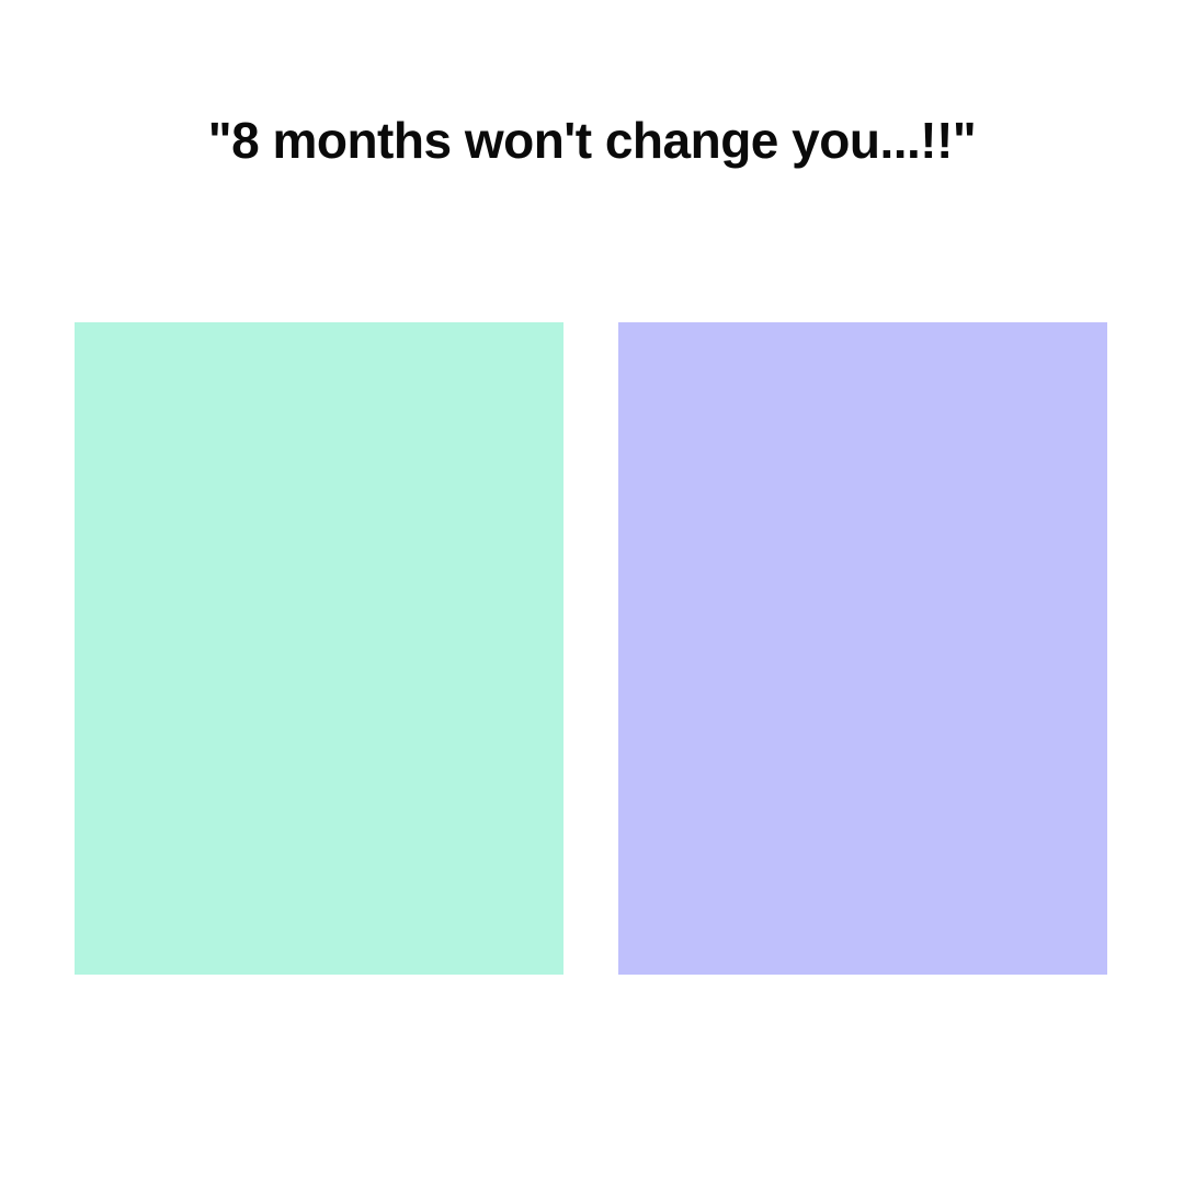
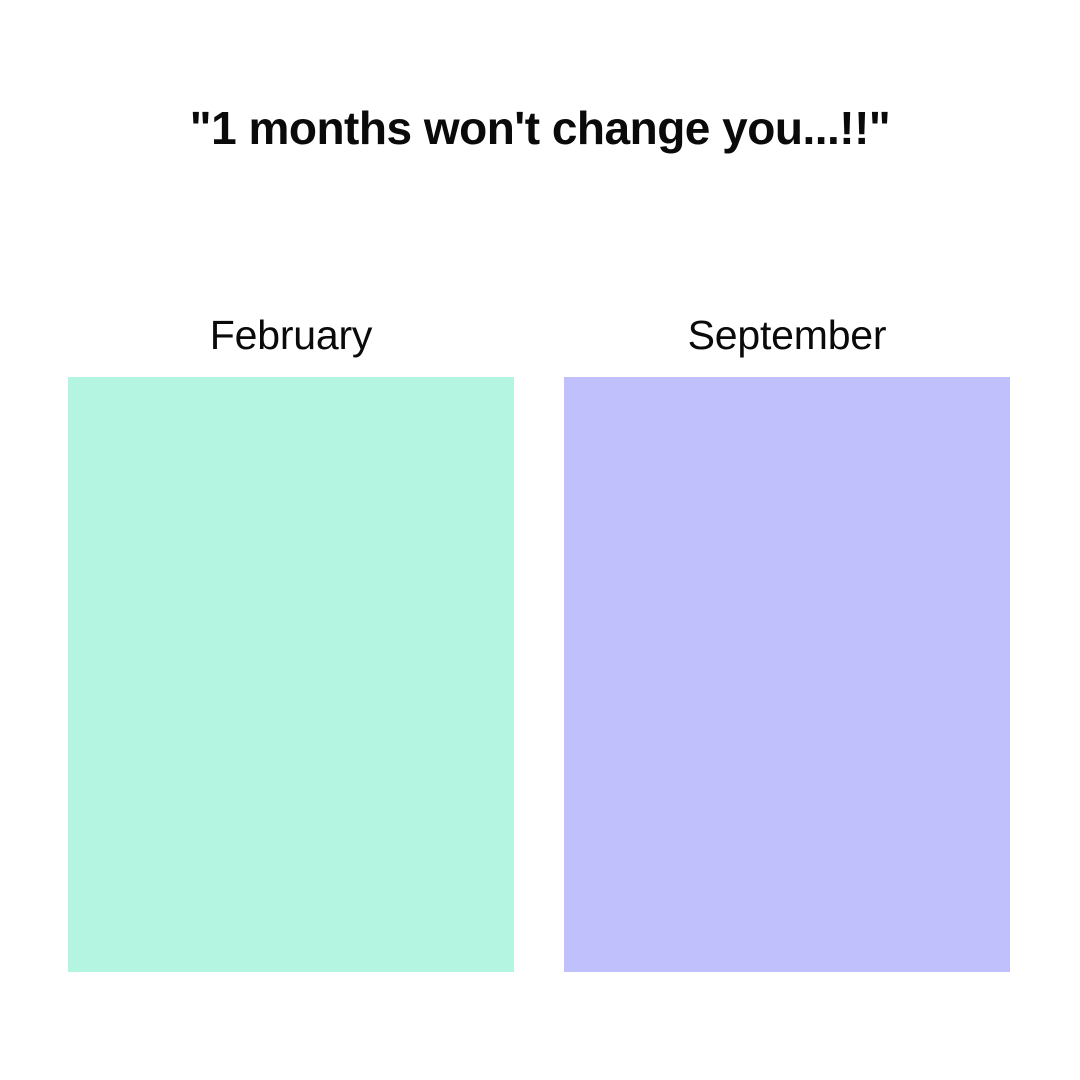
- "8 months won't change you...!!"
+ "1 months won't change you...!!"
+ February
+ September
